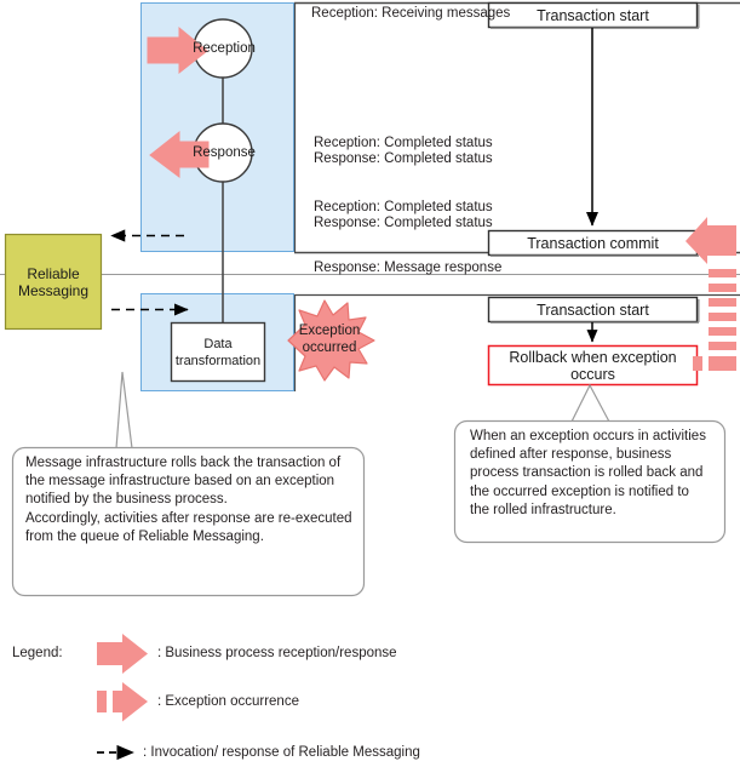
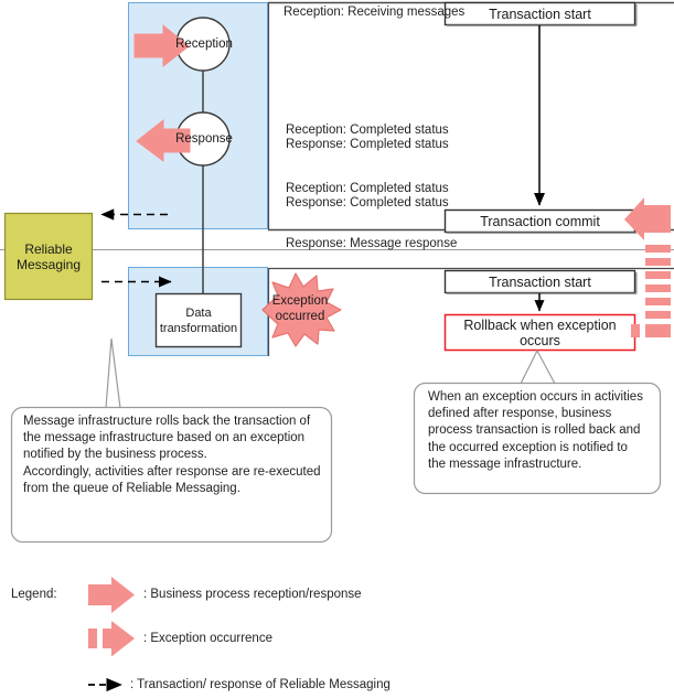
  Reception: Receiving messages
  Reception: Completed status
  Response: Completed status
  Reception: Completed status
  Response: Completed status
  Response: Message response
  Reception
  Response
  Data
  transformation
  Reliable
  Messaging
  Exception
  occurred
  Transaction start
  Transaction commit
  Transaction start
  Rollback when exception occurs
  Message infrastructure rolls back the transaction of the message infrastructure based on an exception notified by the business process.
  Accordingly, activities after response are re-executed from the queue of Reliable Messaging.
- When an exception occurs in activities defined after response, business process transaction is rolled back and the occurred exception is notified to the rolled infrastructure.
+ When an exception occurs in activities defined after response, business process transaction is rolled back and the occurred exception is notified to the message infrastructure.
  Legend:
  : Business process reception/response
  : Exception occurrence
- : Invocation/ response of Reliable Messaging
+ : Transaction/ response of Reliable Messaging
